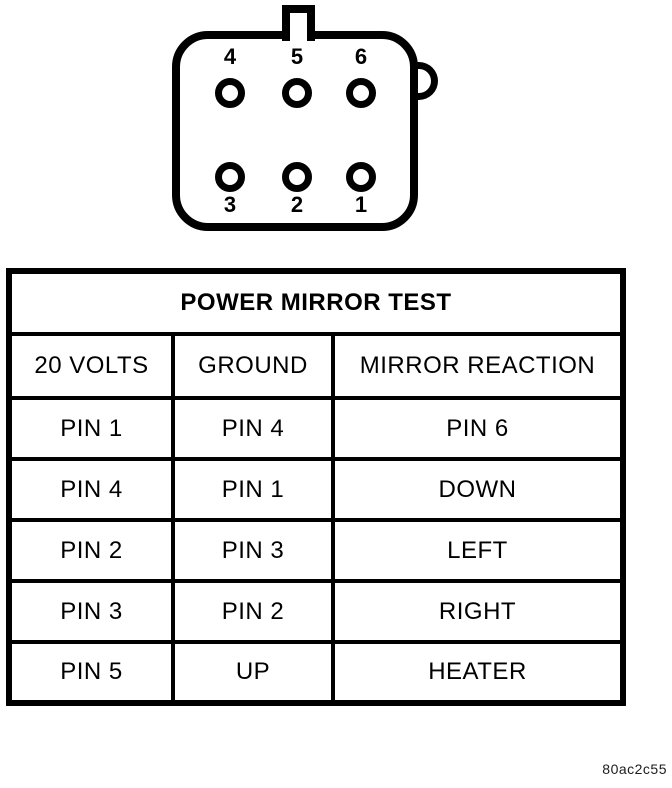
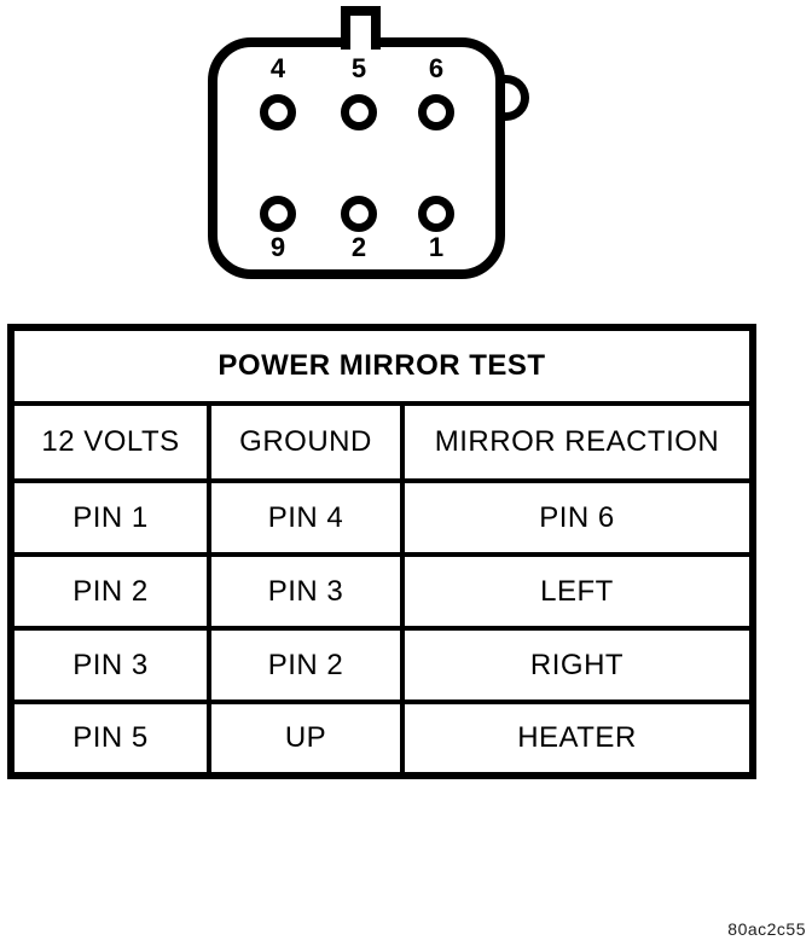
  4
  5
  6
- 3
+ 9
  2
  1
  POWER MIRROR TEST
- 20 VOLTS	GROUND	MIRROR REACTION
+ 12 VOLTS	GROUND	MIRROR REACTION
  PIN 1	PIN 4	PIN 6
- PIN 4	PIN 1	DOWN
  PIN 2	PIN 3	LEFT
  PIN 3	PIN 2	RIGHT
  PIN 5	UP	HEATER
  80ac2c55
